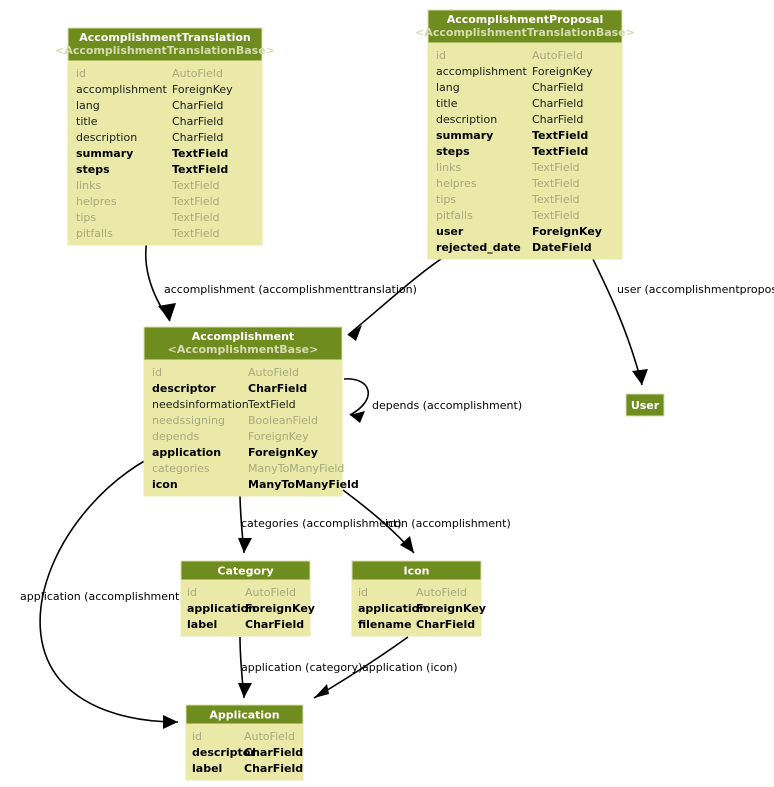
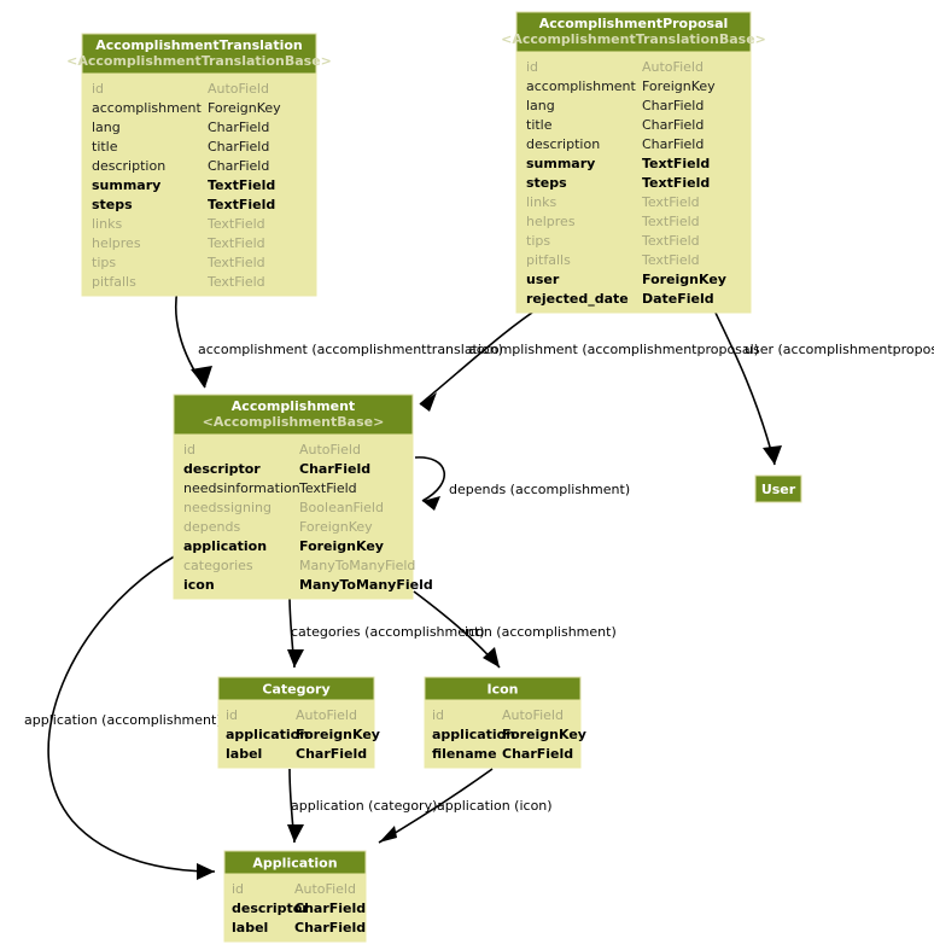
  accomplishment (accomplishmenttranslatin)
+ accomplishment (accomplishmentproposal)
  user (accomplishmentpropo
  depends (accomplishment)
  categories (accomplishment)
  icon (accomplishment)
  application (category)
  application (icon)
  application (accomplishment
  AccomplishmentTranslation
  <AccomplishmentTranslationBase>
  id
  AutoField
  accomplishment
  ForeignKey
  lang
  CharField
  title
  CharField
  description
  CharField
  summary
  TextField
  steps
  TextField
  links
  TextField
  helpres
  TextField
  tips
  TextField
  pitfalls
  TextField
  AccomplishmentProposal
  <AccomplishmentTranslationBase>
  id
  AutoField
  accomplishment
  ForeignKey
  lang
  CharField
  title
  CharField
  description
  CharField
  summary
  TextField
  steps
  TextField
  links
  TextField
  helpres
  TextField
  tips
  TextField
  pitfalls
  TextField
  user
  ForeignKey
  rejected_date
  DateField
  Accomplishment
  <AccomplishmentBase>
  id
  AutoField
  descriptor
  CharField
  needsinformation
  TextField
  needssigning
  BooleanField
  depends
  ForeignKey
  application
  ForeignKey
  categories
  ManyToManyField
  icon
  ManyToManyField
  Category
  id
  AutoField
  application
  ForeignKey
  label
  CharField
  Icon
  id
  AutoField
  application
  ForeignKey
  filename
  CharField
  Application
  id
  AutoField
  descriptor
  CharField
  label
  CharField
  User
